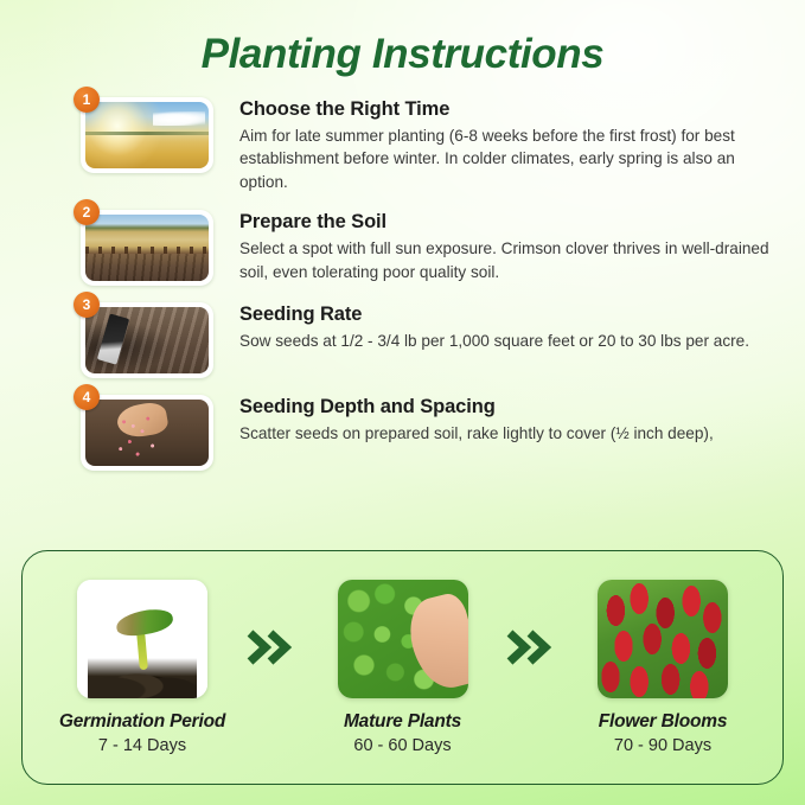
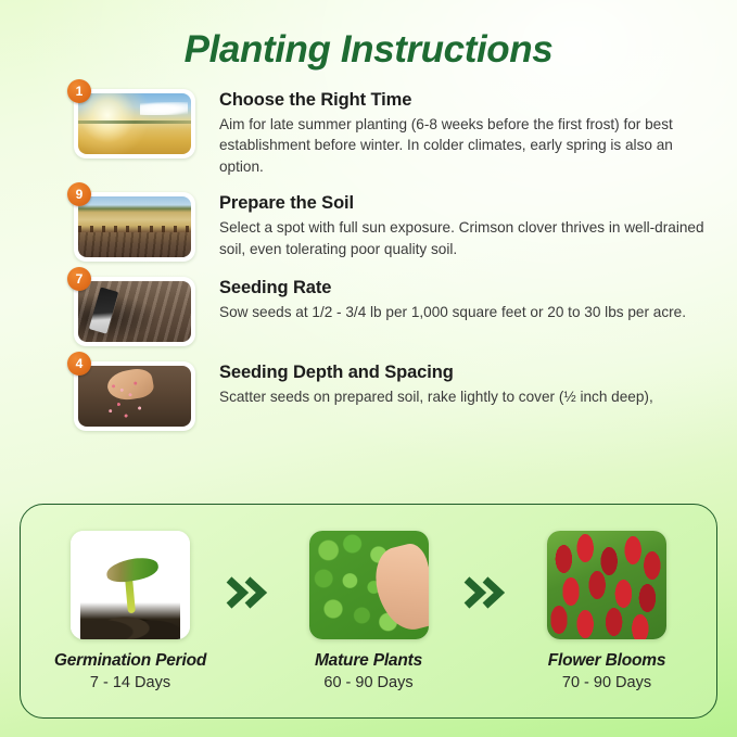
  Planting Instructions
  1
  Choose the Right Time
  Aim for late summer planting (6-8 weeks before the first frost) for best establishment before winter. In colder climates, early spring is also an option.
- 2
+ 9
  Prepare the Soil
  Select a spot with full sun exposure. Crimson clover thrives in well-drained soil, even tolerating poor quality soil.
- 3
+ 7
  Seeding Rate
  Sow seeds at 1/2 - 3/4 lb per 1,000 square feet or 20 to 30 lbs per acre.
  4
  Seeding Depth and Spacing
  Scatter seeds on prepared soil, rake lightly to cover (½ inch deep),
  Germination Period
  7 - 14 Days
  Mature Plants
- 60 - 60 Days
+ 60 - 90 Days
  Flower Blooms
  70 - 90 Days
